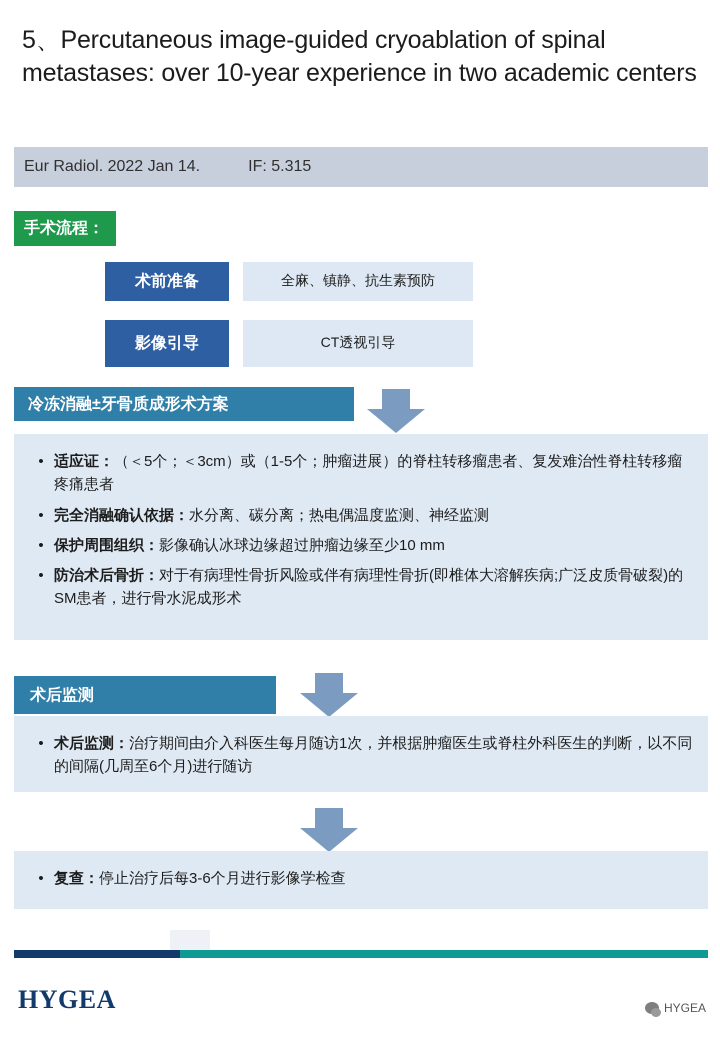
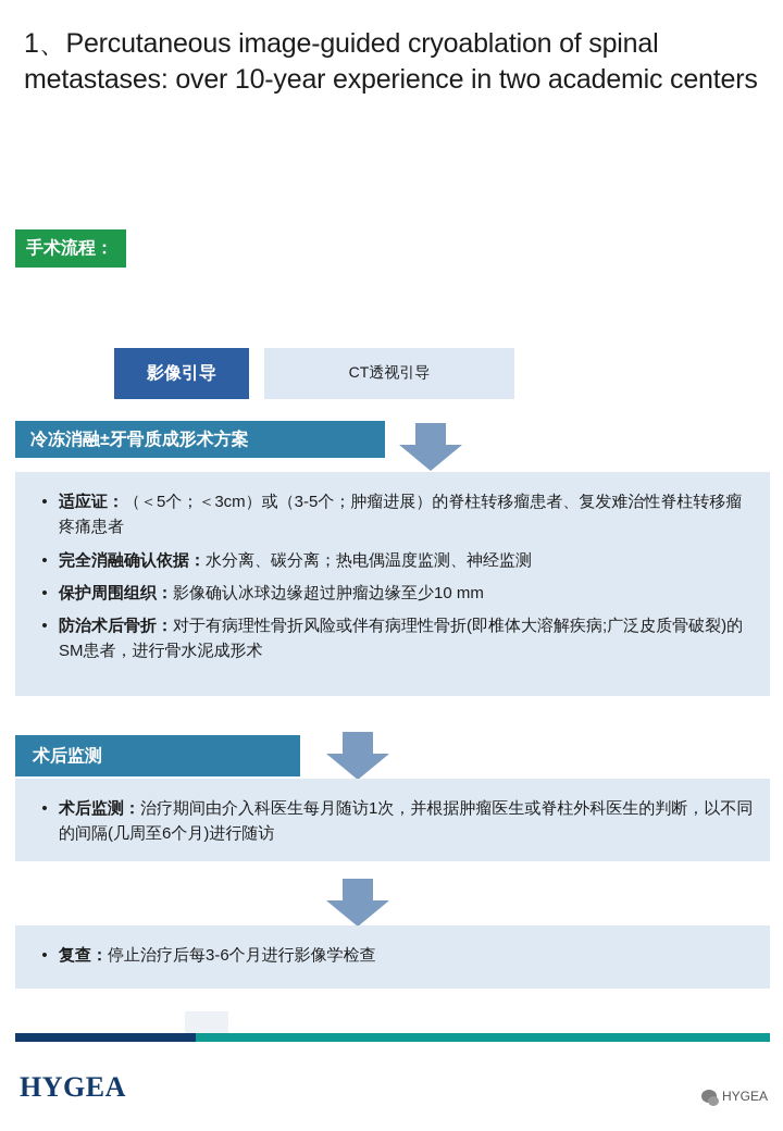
- 5、Percutaneous image-guided cryoablation of spinal metastases: over 10-year experience in two academic centers
+ 1、Percutaneous image-guided cryoablation of spinal metastases: over 10-year experience in two academic centers
- Eur Radiol. 2022 Jan 14.
- IF: 5.315
  手术流程：
- 术前准备
- 全麻、镇静、抗生素预防
  影像引导
  CT透视引导
  冷冻消融±牙骨质成形术方案
  •
- 适应证：（＜5个；＜3cm）或（1-5个；肿瘤进展）的脊柱转移瘤患者、复发难治性脊柱转移瘤疼痛患者
+ 适应证：（＜5个；＜3cm）或（3-5个；肿瘤进展）的脊柱转移瘤患者、复发难治性脊柱转移瘤疼痛患者
  •
  完全消融确认依据：水分离、碳分离；热电偶温度监测、神经监测
  •
  保护周围组织：影像确认冰球边缘超过肿瘤边缘至少10 mm
  •
  防治术后骨折：对于有病理性骨折风险或伴有病理性骨折(即椎体大溶解疾病;广泛皮质骨破裂)的SM患者，进行骨水泥成形术
  术后监测
  •
  术后监测：治疗期间由介入科医生每月随访1次，并根据肿瘤医生或脊柱外科医生的判断，以不同的间隔(几周至6个月)进行随访
  •
  复查：停止治疗后每3-6个月进行影像学检查
  HYGEA
  HYGEA
